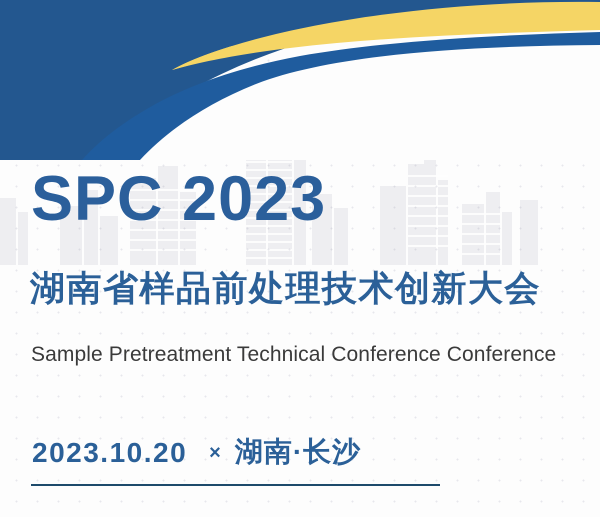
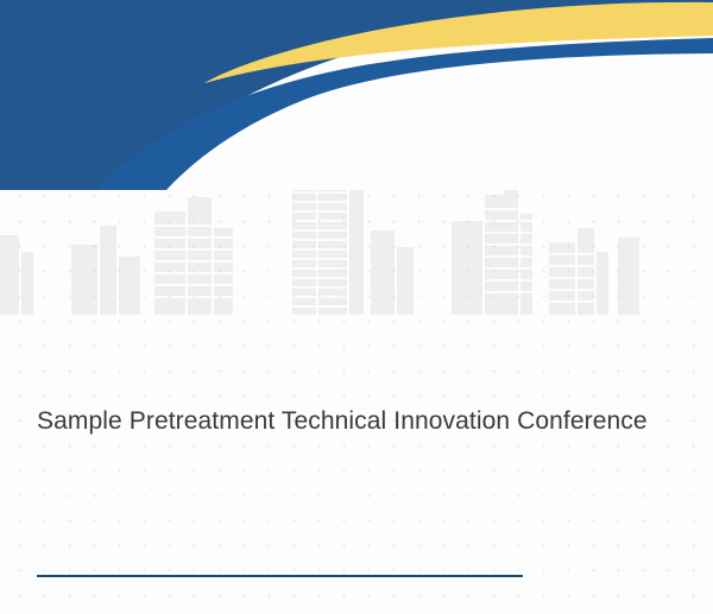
- SPC 2023
- 湖南省样品前处理技术创新大会
- Sample Pretreatment Technical Conference Conference
+ Sample Pretreatment Technical Innovation Conference
- 2023.10.20
- ×
- 湖南·长沙
